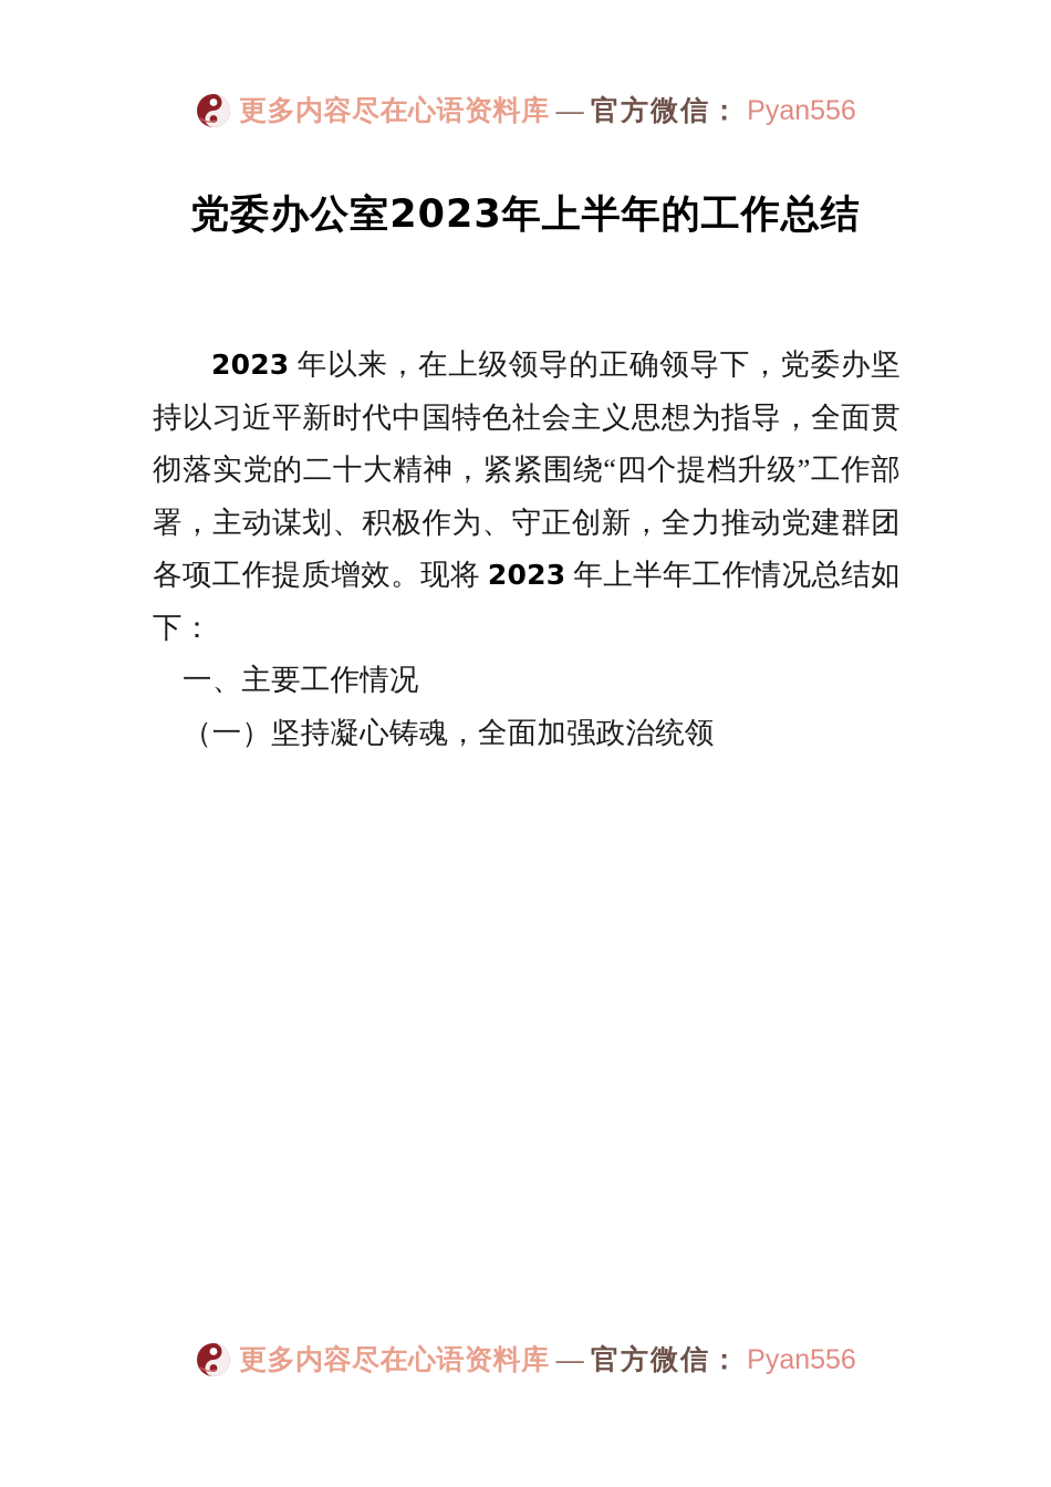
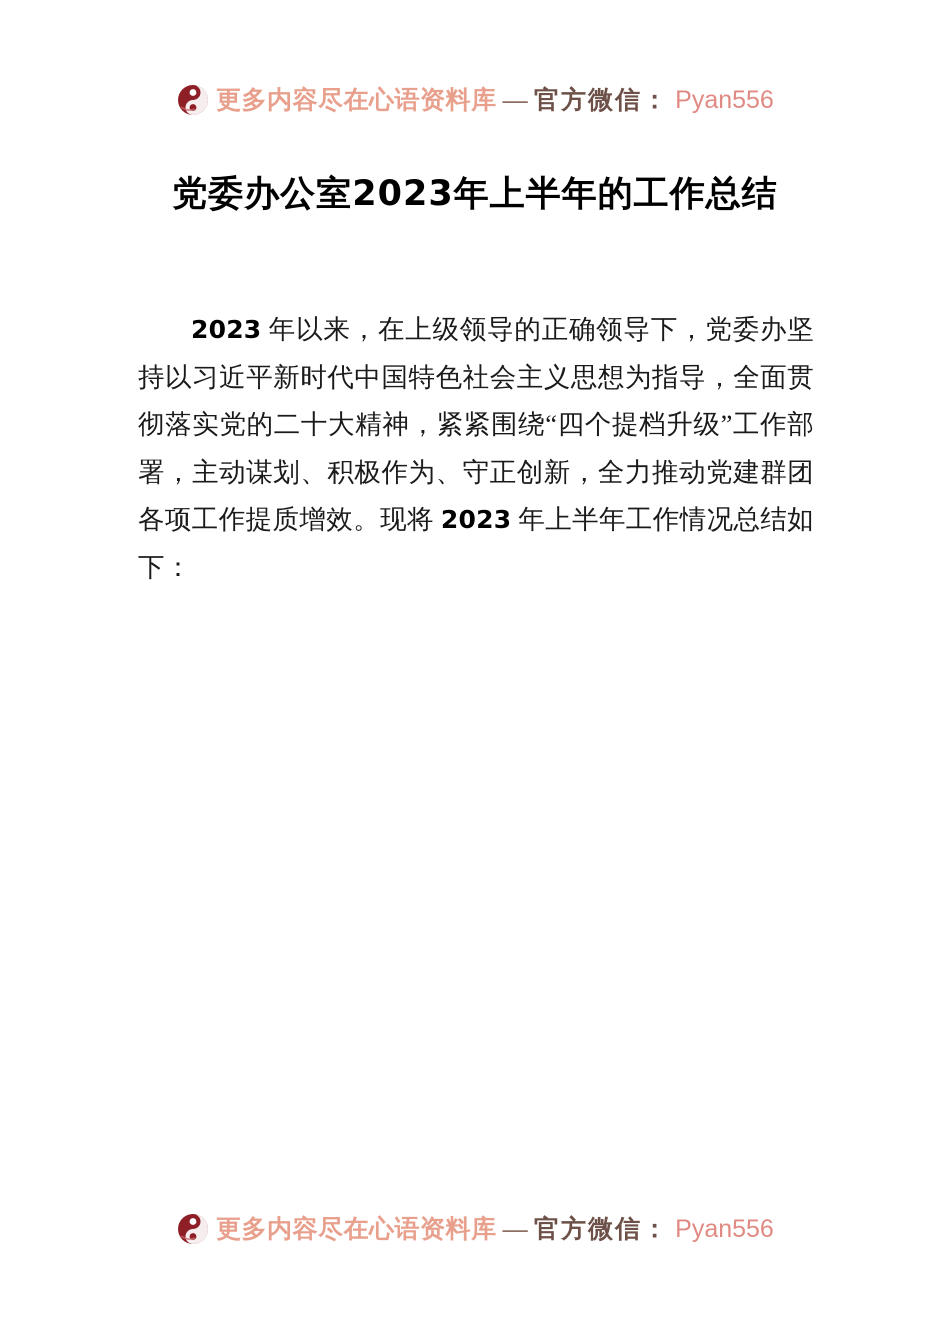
  更多内容尽在心语资料库
  —
  官方微信：
  Pyan556
  党委办公室2023年上半年的工作总结
  2023 年以来，在上级领导的正确领导下，党委办坚持以习近平新时代中国特色社会主义思想为指导，全面贯彻落实党的二十大精神，紧紧围绕“四个提档升级”工作部署，主动谋划、积极作为、守正创新，全力推动党建群团各项工作提质增效。现将 2023 年上半年工作情况总结如下：
- 一、主要工作情况
- （一）坚持凝心铸魂，全面加强政治统领
  更多内容尽在心语资料库
  —
  官方微信：
  Pyan556
